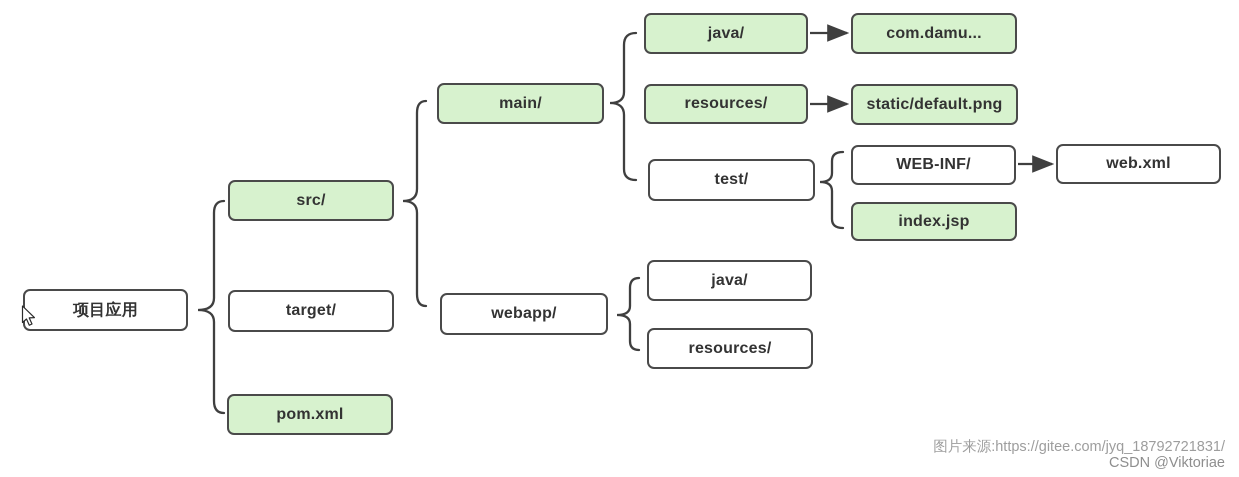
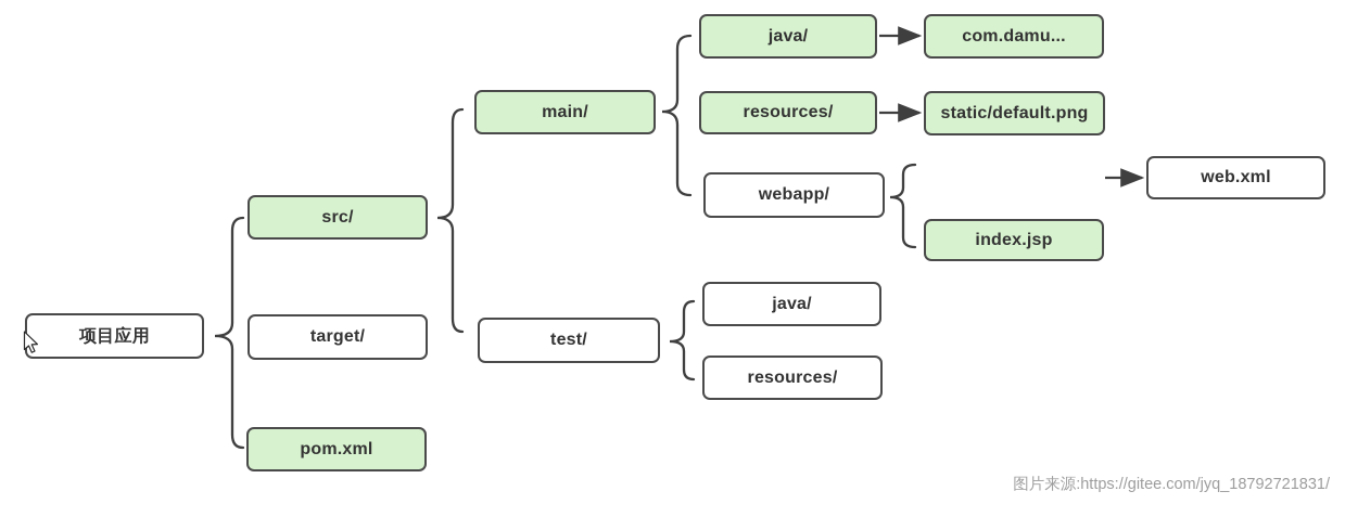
  项目应用
  src/
  target/
  pom.xml
  main/
- webapp/
+ test/
  java/
  resources/
- test/
+ webapp/
  java/
  resources/
  com.damu...
  static/default.png
- WEB-INF/
  index.jsp
  web.xml
  图片来源:https://gitee.com/jyq_18792721831/
- CSDN @Viktoriae
